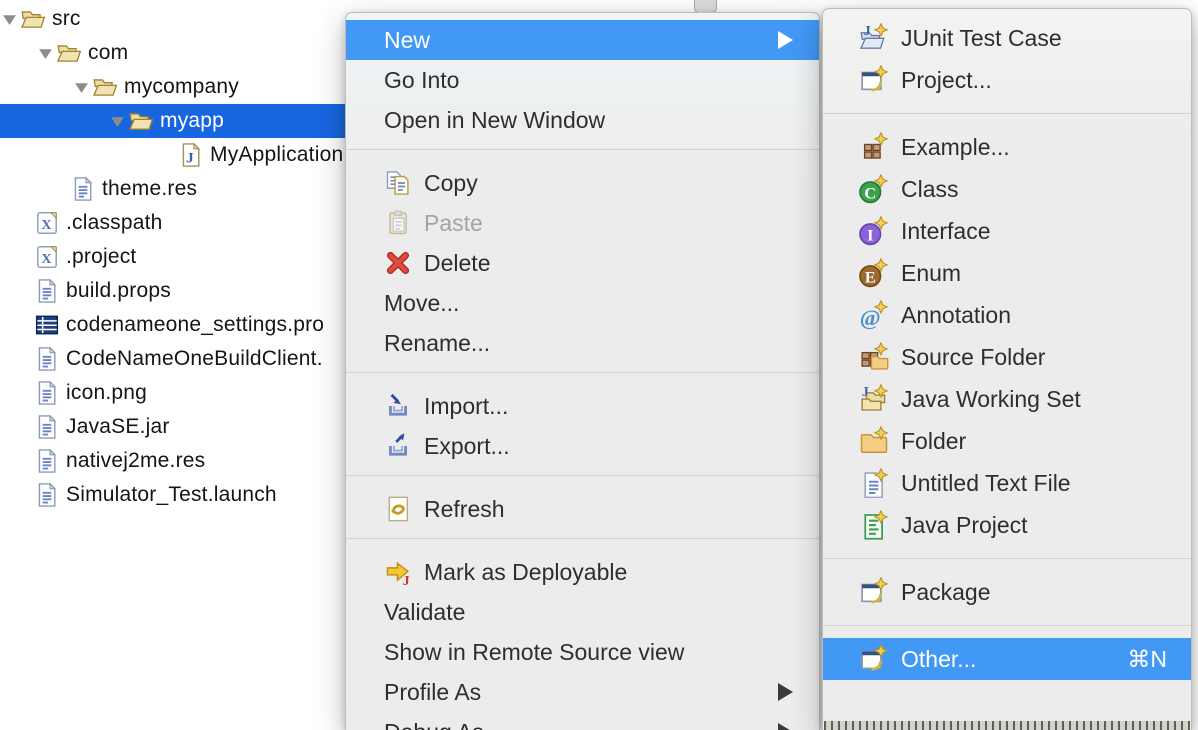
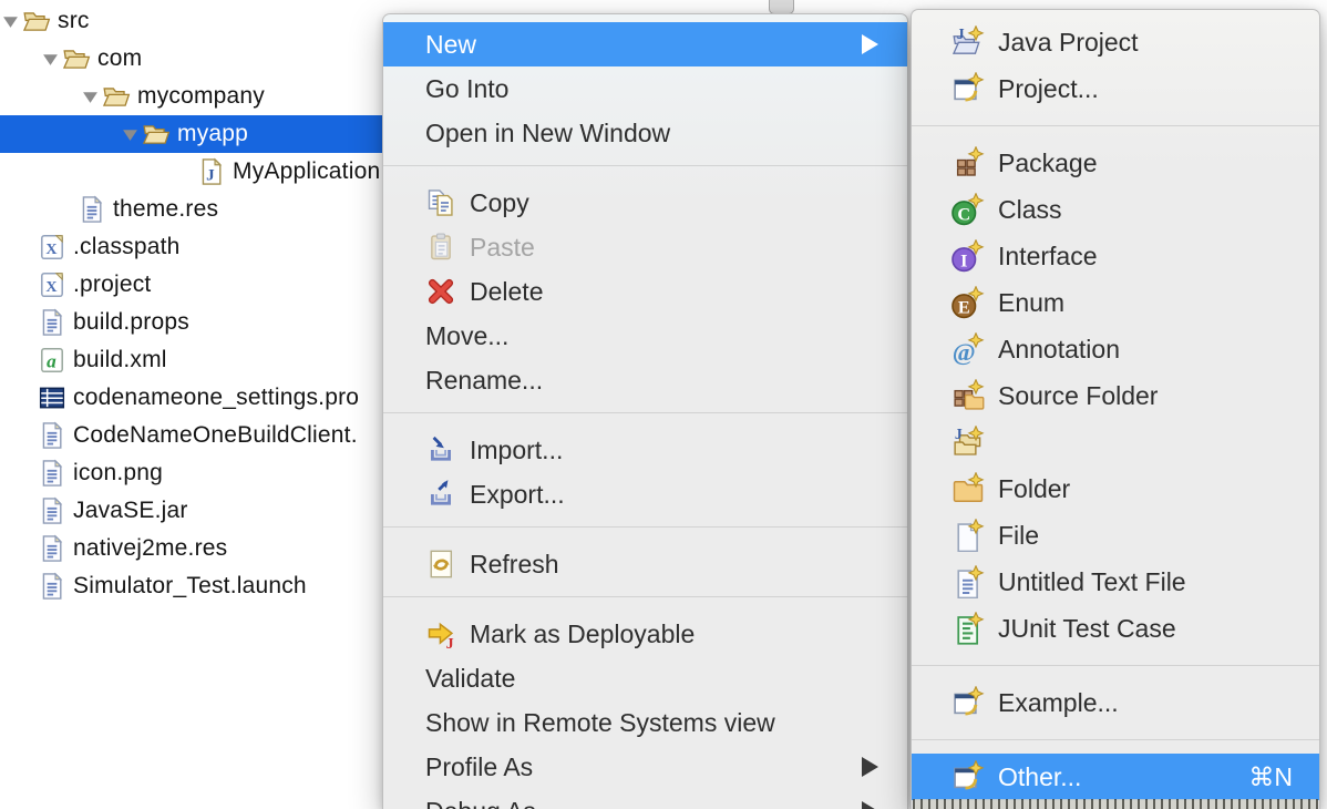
  src
  com
  mycompany
  myapp
  J
  MyApplication
  theme.res
  X
  .classpath
  X
  .project
  build.props
+ a
+ build.xml
  codenameone_settings.pro
  CodeNameOneBuildClient.
  icon.png
  JavaSE.jar
  nativej2me.res
  Simulator_Test.launch
  New
  Go Into
  Open in New Window
  Copy
  Paste
  Delete
  Move...
  Rename...
  Import...
  Export...
  Refresh
  J
  Mark as Deployable
  Validate
- Show in Remote Source view
+ Show in Remote Systems view
  Profile As
  J
- JUnit Test Case
+ Java Project
  Project...
- Example...
+ Package
  C
  Class
  I
  Interface
  E
  Enum
  @
  Annotation
  Source Folder
  J
- Java Working Set
  Folder
+ File
  Untitled Text File
- Java Project
+ JUnit Test Case
- Package
+ Example...
  Other...
  ⌘N
